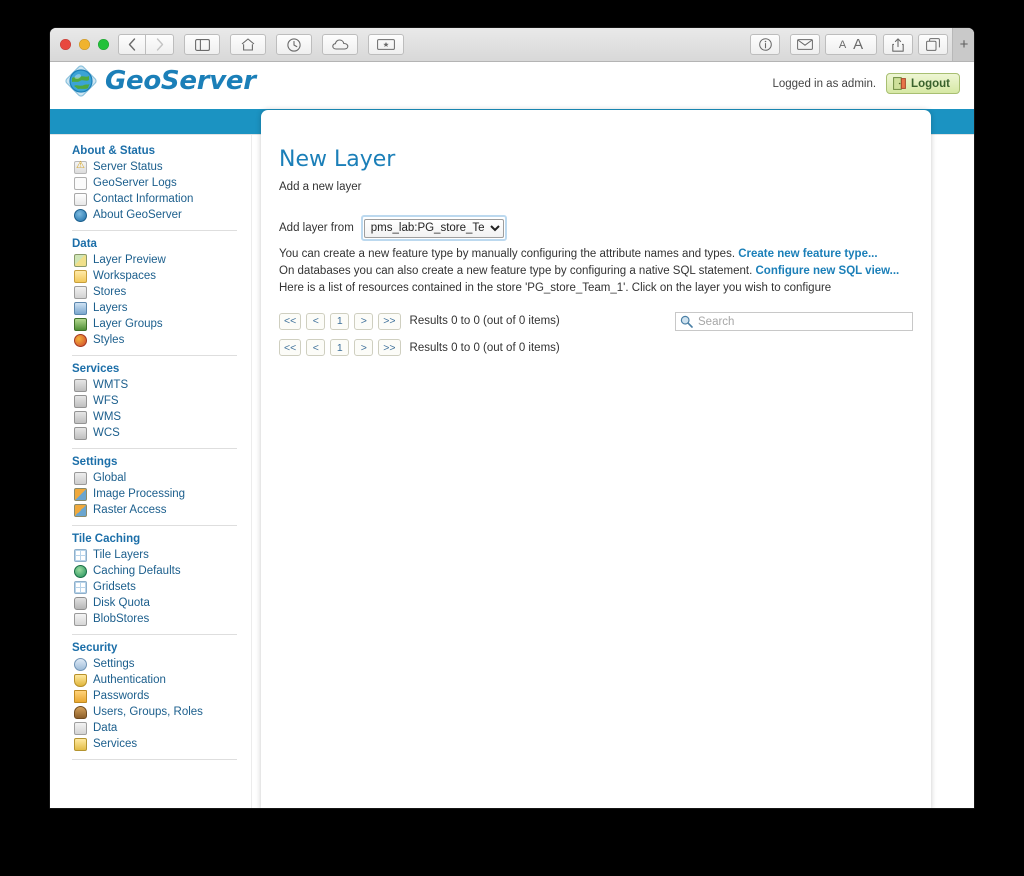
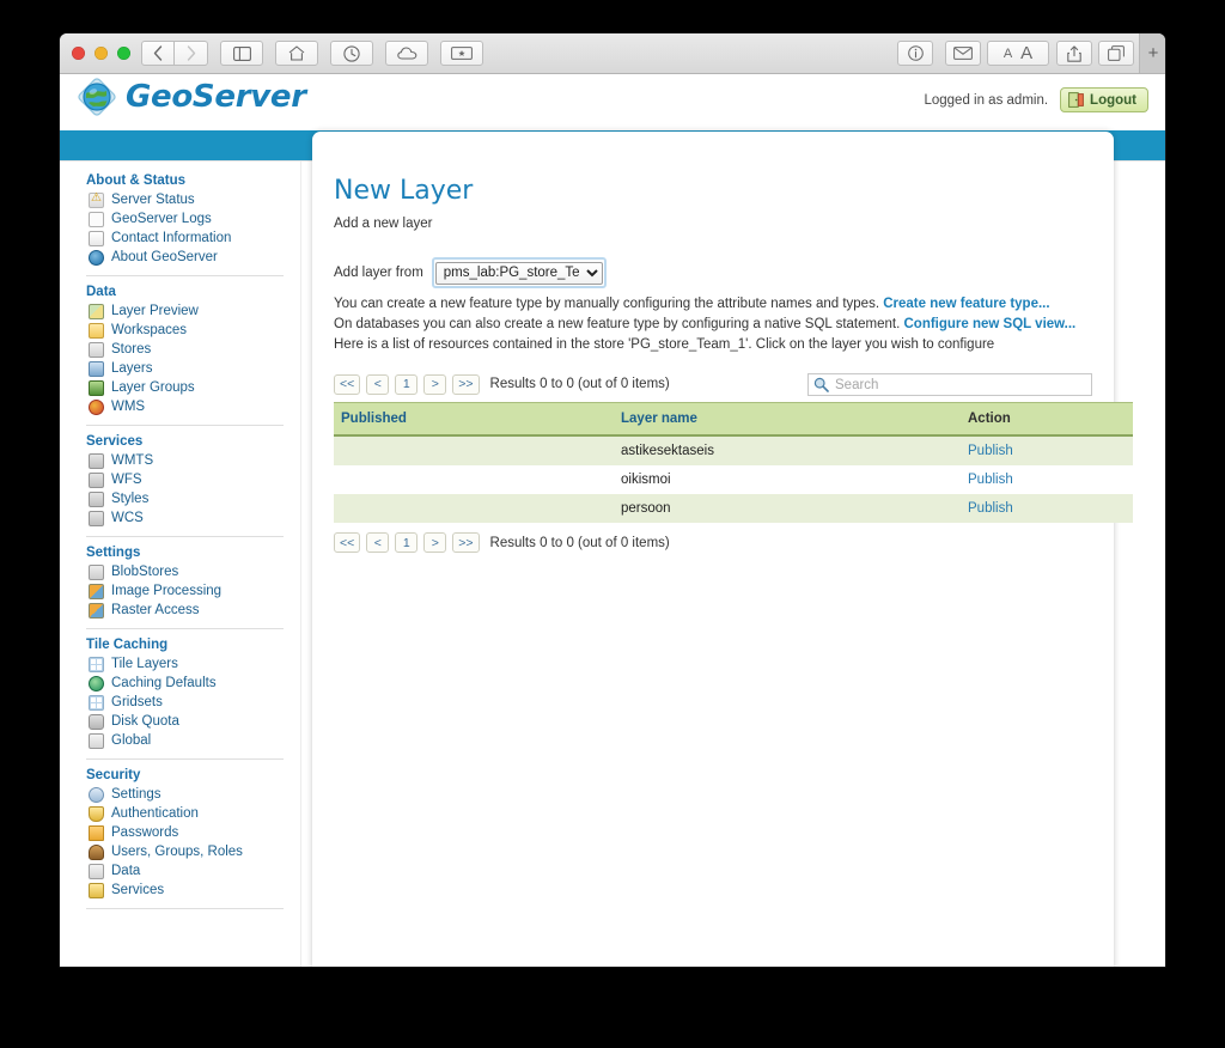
  A
  A
  +
  GeoServer
  Logged in as admin.
  Logout
  About & Status
  Server Status
  GeoServer Logs
  Contact Information
  About GeoServer
  Data
  Layer Preview
  Workspaces
  Stores
  Layers
  Layer Groups
- Styles
+ WMS
  Services
  WMTS
  WFS
- WMS
+ Styles
  WCS
  Settings
- Global
+ BlobStores
  Image Processing
  Raster Access
  Tile Caching
  Tile Layers
  Caching Defaults
  Gridsets
  Disk Quota
- BlobStores
+ Global
  Security
  Settings
  Authentication
  Passwords
  Users, Groups, Roles
  Data
  Services
  New Layer
  Add a new layer
  Add layer from
  pms_lab:PG_store_Te
  You can create a new feature type by manually configuring the attribute names and types. Create new feature type...
  On databases you can also create a new feature type by configuring a native SQL statement. Configure new SQL view...
  Here is a list of resources contained in the store 'PG_store_Team_1'. Click on the layer you wish to configure
  <<
  <
  1
  >
  >>
  Results 0 to 0 (out of 0 items)
  Search
+ Published	Layer name	Action
+ 	astikesektaseis	Publish
+ 	oikismoi	Publish
+ 	persoon	Publish
  <<
  <
  1
  >
  >>
  Results 0 to 0 (out of 0 items)
